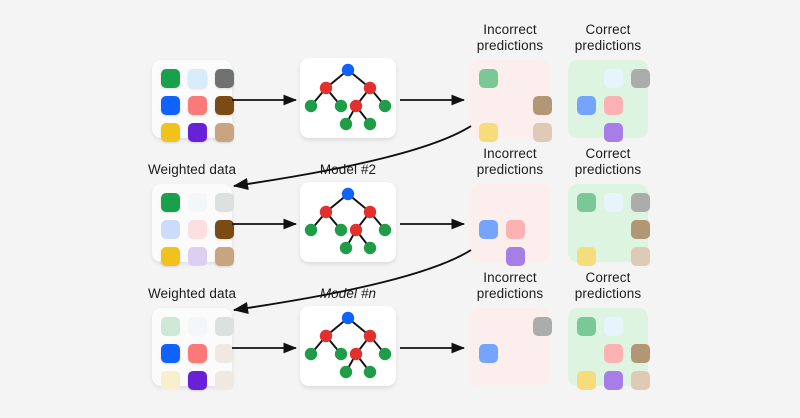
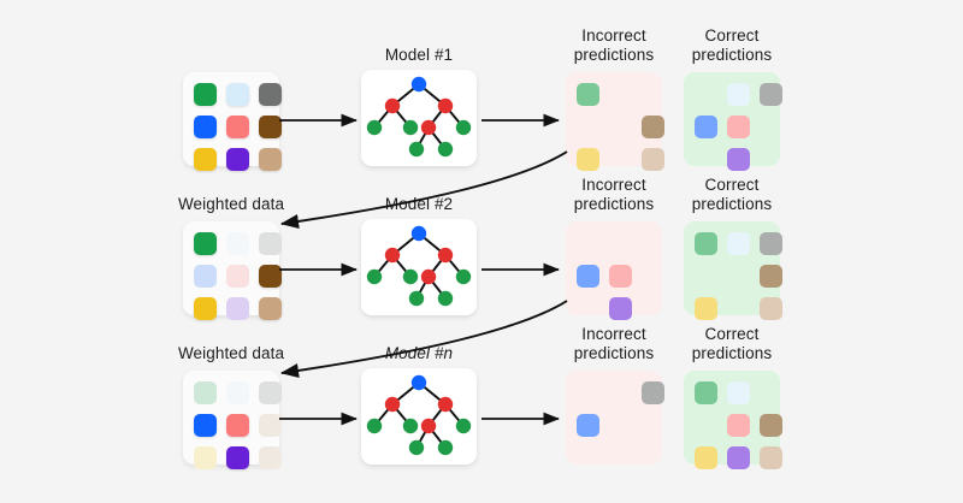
+ Model #1
  Incorrect
  predictions
  Correct
  predictions
  Weighted data
  Mdel #2
  Incorrect
  predictions
  Correct
  predictions
  Weighted data
  Mdel #n
  Incorrect
  predictions
  Correct
  predictions
